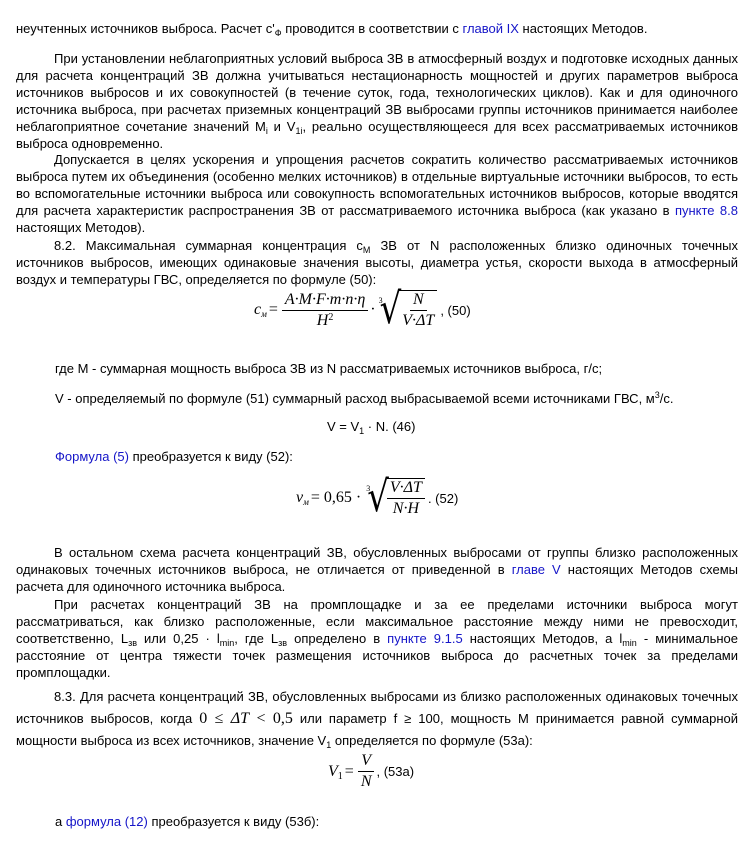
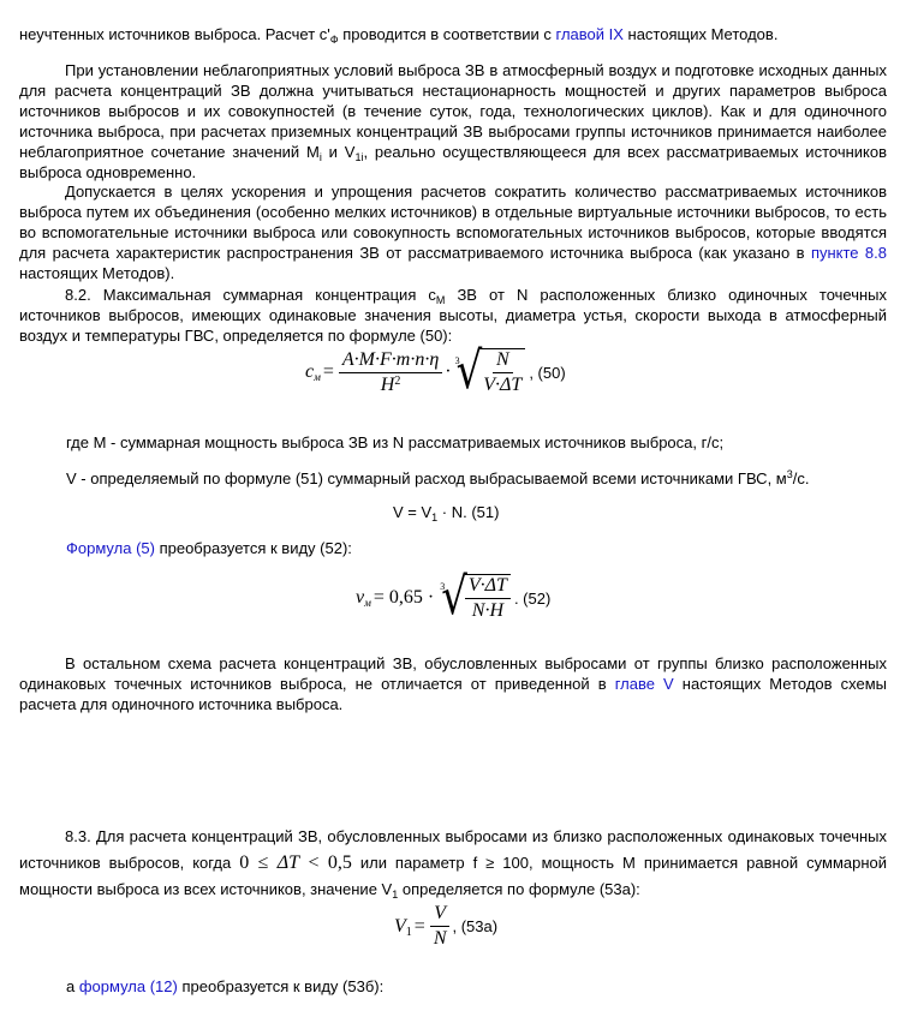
  неучтенных источников выброса. Расчет с'Ф проводится в соответствии с главой IX настоящих Методов.
  При установлении неблагоприятных условий выброса ЗВ в атмосферный воздух и подготовке исходных данных для расчета концентраций ЗВ должна учитываться нестационарность мощностей и других параметров выброса источников выбросов и их совокупностей (в течение суток, года, технологических циклов). Как и для одиночного источника выброса, при расчетах приземных концентраций ЗВ выбросами группы источников принимается наиболее неблагоприятное сочетание значений Mi и V1i, реально осуществляющееся для всех рассматриваемых источников выброса одновременно.
  Допускается в целях ускорения и упрощения расчетов сократить количество рассматриваемых источников выброса путем их объединения (особенно мелких источников) в отдельные виртуальные источники выбросов, то есть во вспомогательные источники выброса или совокупность вспомогательных источников выбросов, которые вводятся для расчета характеристик распространения ЗВ от рассматриваемого источника выброса (как указано в пункте 8.8 настоящих Методов).
  8.2. Максимальная суммарная концентрация сМ ЗВ от N расположенных близко одиночных точечных источников выбросов, имеющих одинаковые значения высоты, диаметра устья, скорости выхода в атмосферный воздух и температуры ГВС, определяется по формуле (50):
  cм
  =
  A·M·F·m·n·η
  H2
  ·
  3
  √
  N
  V·ΔT
  , (50)
  где M - суммарная мощность выброса ЗВ из N рассматриваемых источников выброса, г/с;
  V - определяемый по формуле (51) суммарный расход выбрасываемой всеми источниками ГВС, м3/с.
- V = V1 · N. (46)
+ V = V1 · N. (51)
  Формула (5) преобразуется к виду (52):
  vм
  = 0,65 ·
  3
  √
  V·ΔT
  N·H
  . (52)
  В остальном схема расчета концентраций ЗВ, обусловленных выбросами от группы близко расположенных одинаковых точечных источников выброса, не отличается от приведенной в главе V настоящих Методов схемы расчета для одиночного источника выброса.
- При расчетах концентраций ЗВ на промплощадке и за ее пределами источники выброса могут рассматриваться, как близко расположенные, если максимальное расстояние между ними не превосходит, соответственно, Lзв или 0,25 · lmin, где Lзв определено в пункте 9.1.5 настоящих Методов, а lmin - минимальное расстояние от центра тяжести точек размещения источников выброса до расчетных точек за пределами промплощадки.
  8.3. Для расчета концентраций ЗВ, обусловленных выбросами из близко расположенных одинаковых точечных источников выбросов, когда 0 ≤ ΔT < 0,5 или параметр f ≥ 100, мощность M принимается равной суммарной мощности выброса из всех источников, значение V1 определяется по формуле (53а):
  V1
  =
  V
  N
  , (53а)
  а формула (12) преобразуется к виду (53б):
